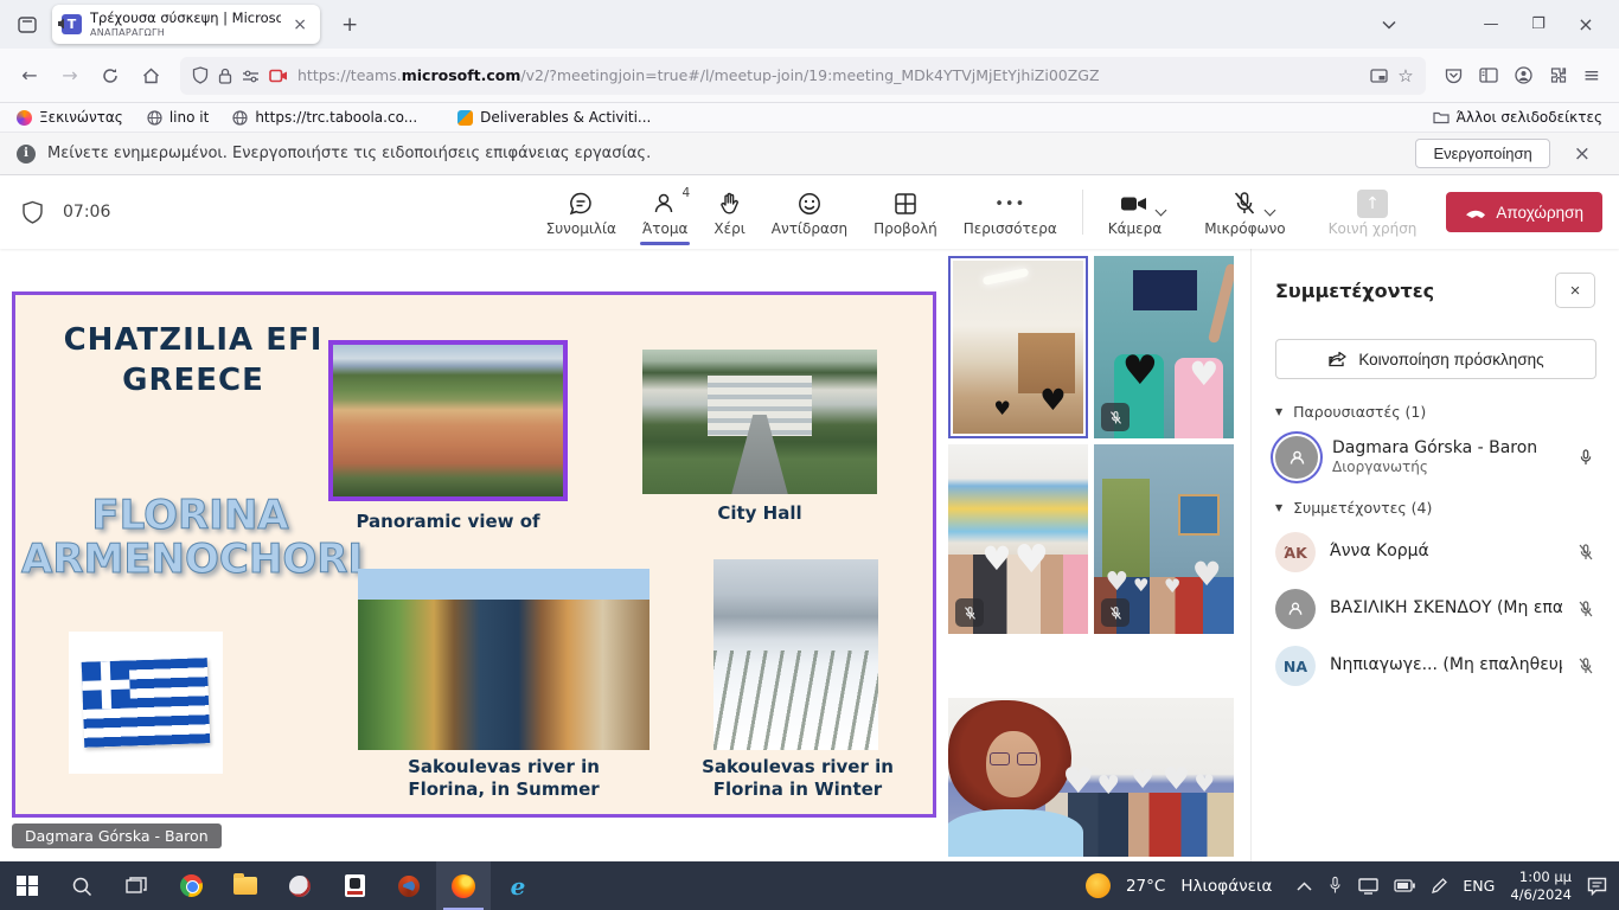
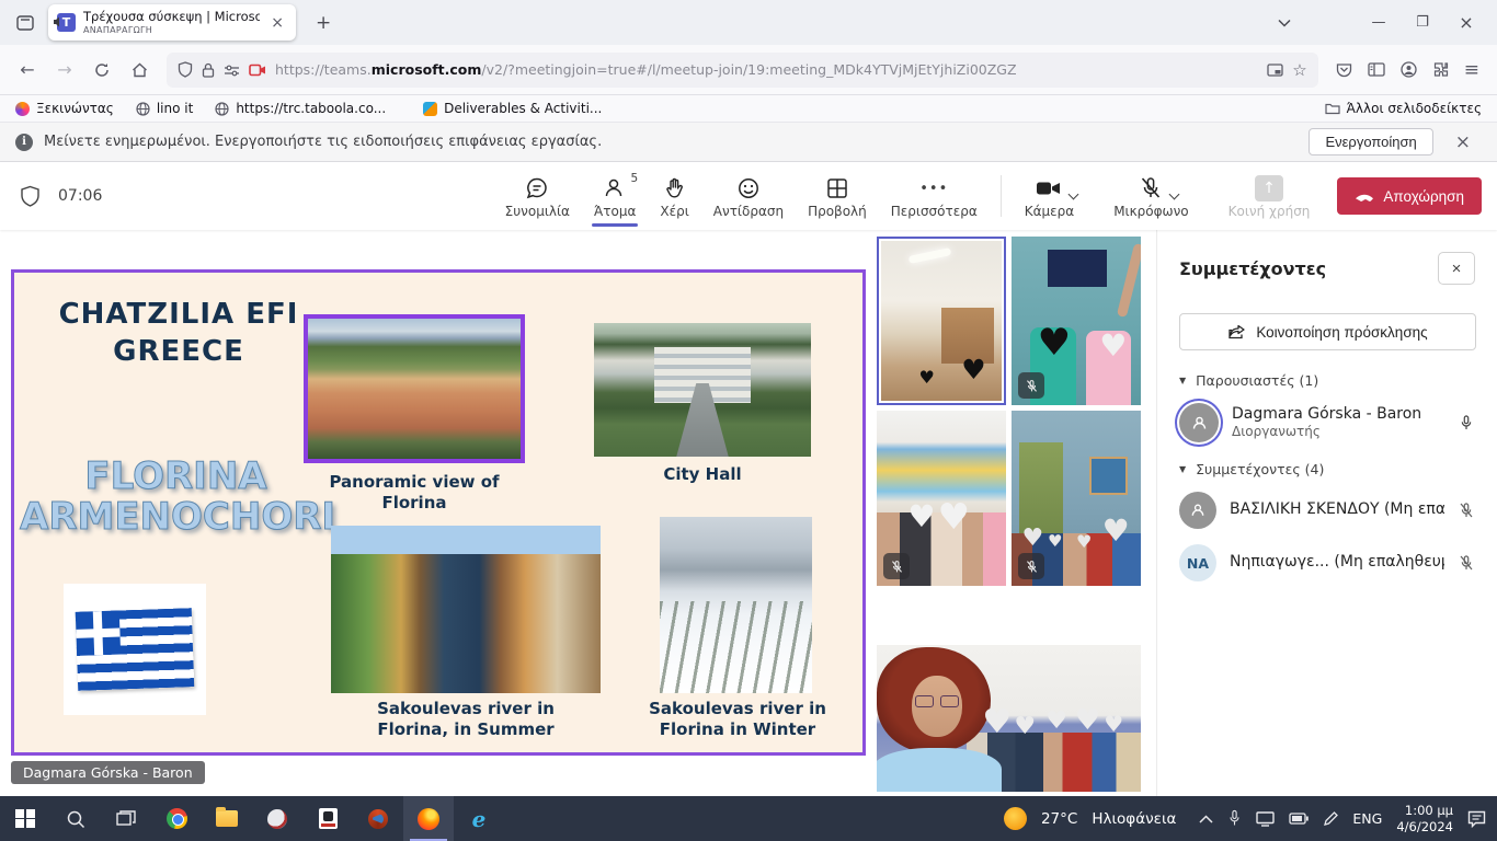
  T
  Τρέχουσα σύσκεψη | Microso
  ΑΝΑΠΑΡΑΓΩΓΗ
  ×
  +
  —
  ❐
  ×
  ←
  →
  https://teams.microsoft.com/v2/?meetingjoin=true#/l/meetup-join/19:meeting_MDk4YTVjMjEtYjhiZi00ZGZ
  ☆
  ≡
  Ξεκινώντας
  lino it
  https://trc.taboola.co...
  Deliverables & Activiti...
  Άλλοι σελιδοδείκτες
  i
  Μείνετε ενημερωμένοι. Ενεργοποιήστε τις ειδοποιήσεις επιφάνειας εργασίας.
  Ενεργοποίηση
  ×
  07:06
  Συνομιλία
- 4
+ 5
  Άτομα
  Χέρι
  Αντίδραση
  Προβολή
  •••
  Περισσότερα
  Κάμερα
  Μικρόφωνο
  ↑
  Κοινή χρήση
  Αποχώρηση
  CHATZILIA EFI
  GREECE
  FLORINA
  ARMENOCHORI
  Panoramic view of
+ Florina
  City Hall
  Sakoulevas river in
  Florina, in Summer
  Sakoulevas river in
  Florina in Winter
  Dagmara Górska - Baron
  ♥
  ♥
  ♥
  ♥
  ♥
  ♥
  ♥
  ♥
  ♥
  ♥
  ♥
  ♥
  ♥
  ♥
  ♥
  Συμμετέχοντες
  ×
  Κοινοποίηση πρόσκλησης
  ▼
  Παρουσιαστές (1)
  Dagmara Górska - Baron
  Διοργανωτής
  ▼
  Συμμετέχοντες (4)
- ΆΚ
- Άννα Κορμά
  ΒΑΣΙΛΙΚΗ ΣΚΕΝΔΟΥ (Μη επα
  NA
  Νηπιαγωγε... (Μη επαληθευ
  e
  27°C
  Ηλιοφάνεια
  ENG
  1:00 μμ
  4/6/2024
